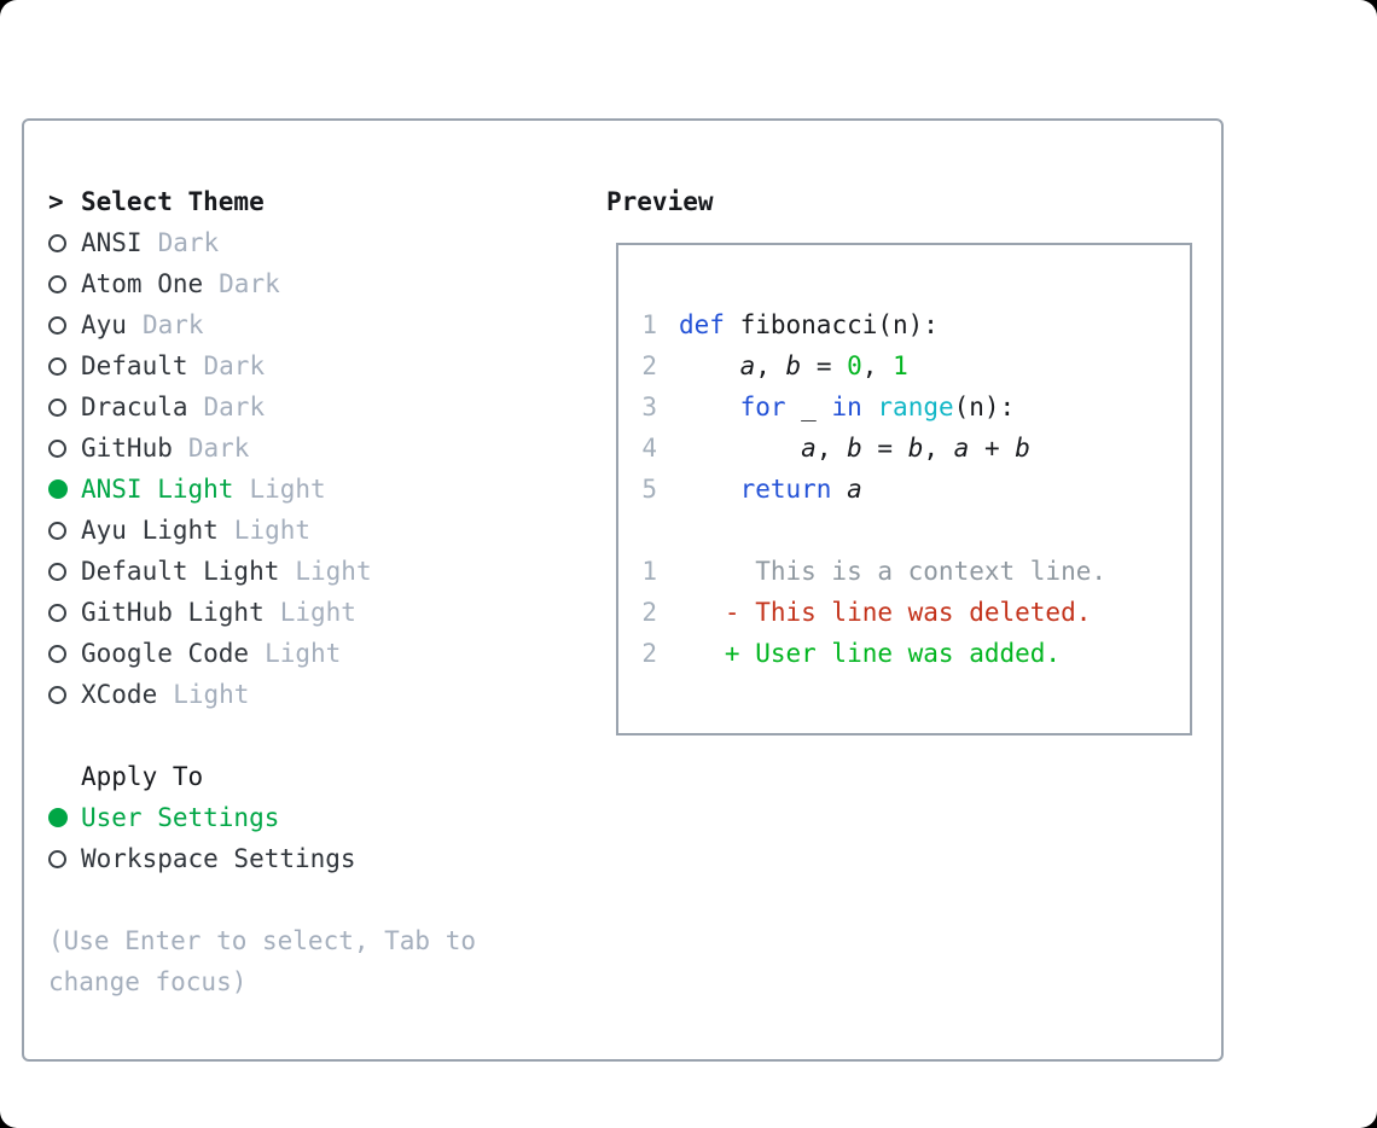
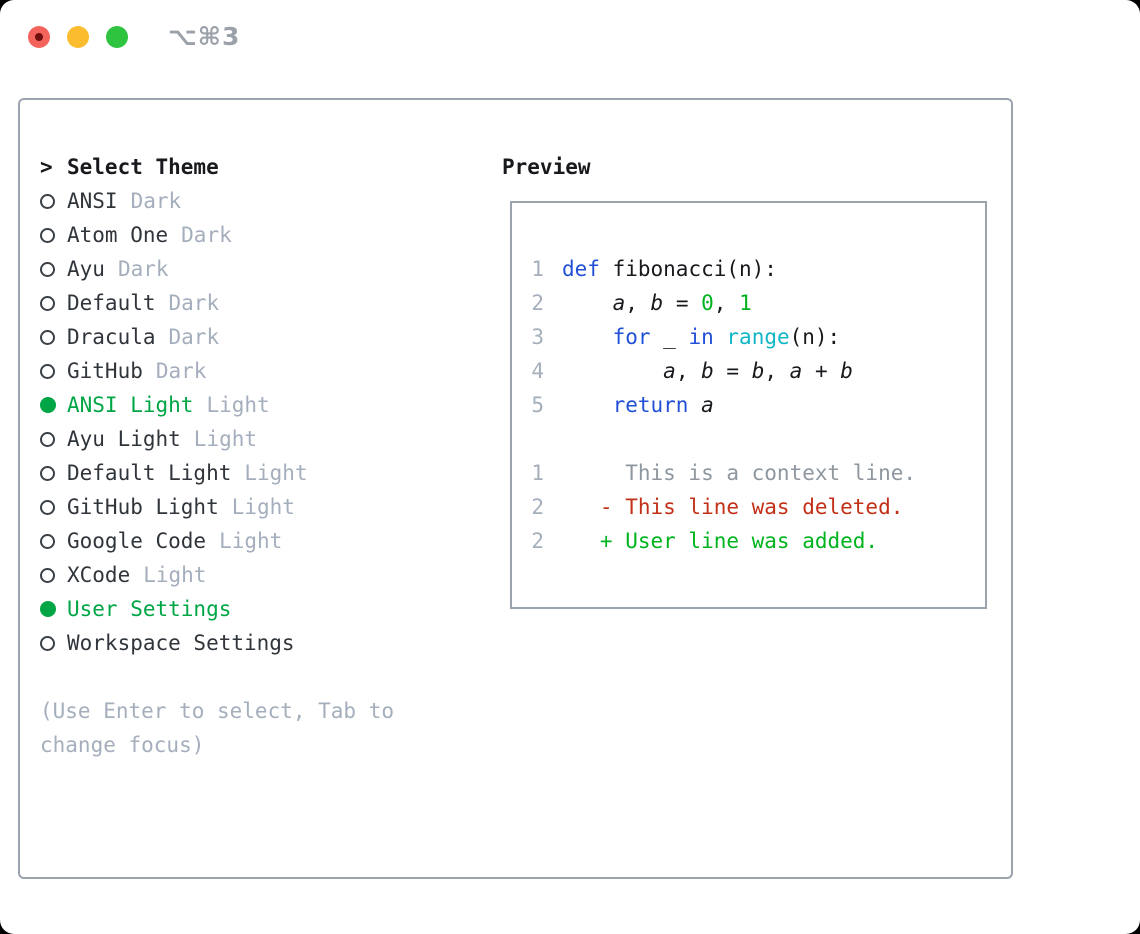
+ ⌥⌘3
  >
  Select Theme
  ANSI
  Dark
  Atom One
  Dark
  Ayu
  Dark
  Default
  Dark
  Dracula
  Dark
  GitHub
  Dark
  ANSI Light
  Light
  Ayu Light
  Light
  Default Light
  Light
  GitHub Light
  Light
  Google Code
  Light
  XCode
  Light
- Apply To
  User Settings
  Workspace Settings
  (Use Enter to select, Tab to change focus)
  Preview
  1 def fibonacci(n):
  2 a, b = 0, 1
  3 for _ in range(n):
  4 a, b = b, a + b
  5 return a
  1 This is a context line.
  2 - This line was deleted.
  2 + User line was added.
